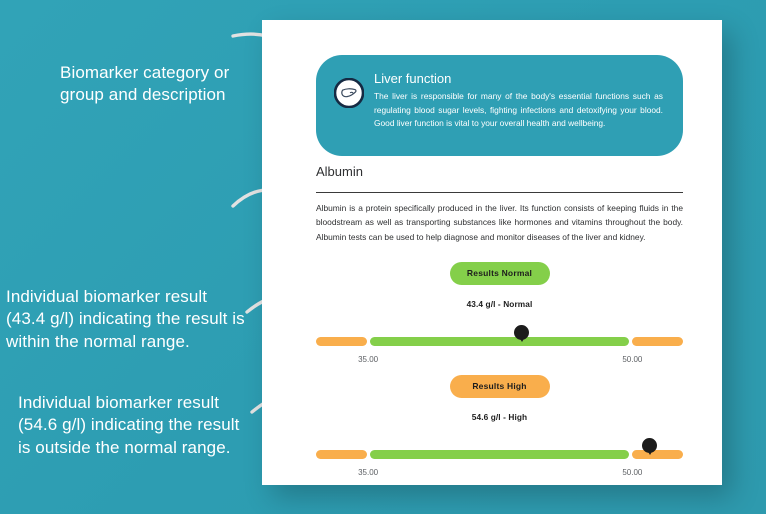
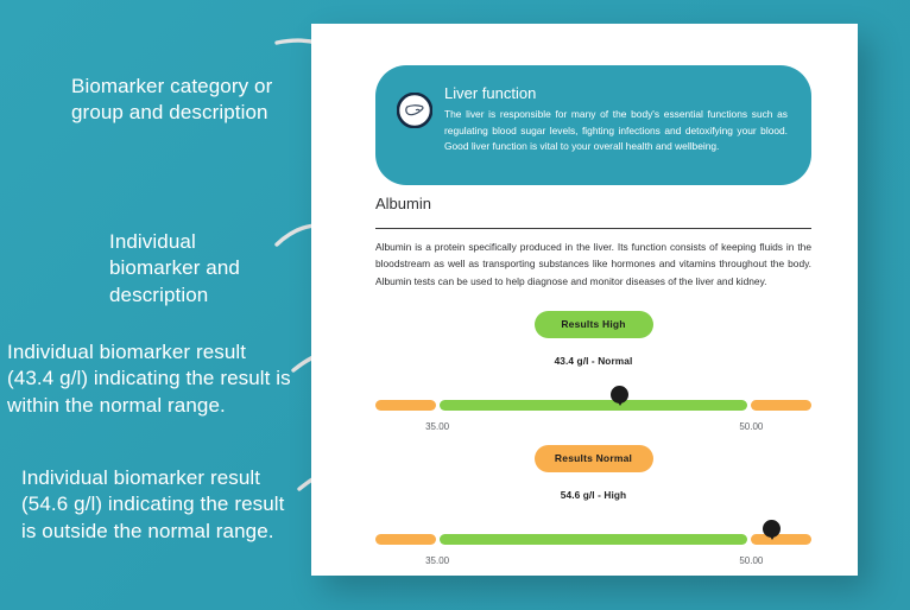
  Biomarker category or
  group and description
+ Individual
+ biomarker and
+ description
  Individual biomarker result
  (43.4 g/l) indicating the result is
  within the normal range.
  Individual biomarker result
  (54.6 g/l) indicating the result
  is outside the normal range.
  Liver function
  The liver is responsible for many of the body's essential functions such as regulating blood sugar levels, fighting infections and detoxifying your blood. Good liver function is vital to your overall health and wellbeing.
  Albumin
  Albumin is a protein specifically produced in the liver. Its function consists of keeping fluids in the bloodstream as well as transporting substances like hormones and vitamins throughout the body. Albumin tests can be used to help diagnose and monitor diseases of the liver and kidney.
- Results Normal
+ Results High
  43.4 g/l - Normal
  35.00
  50.00
- Results High
+ Results Normal
  54.6 g/l - High
  35.00
  50.00
